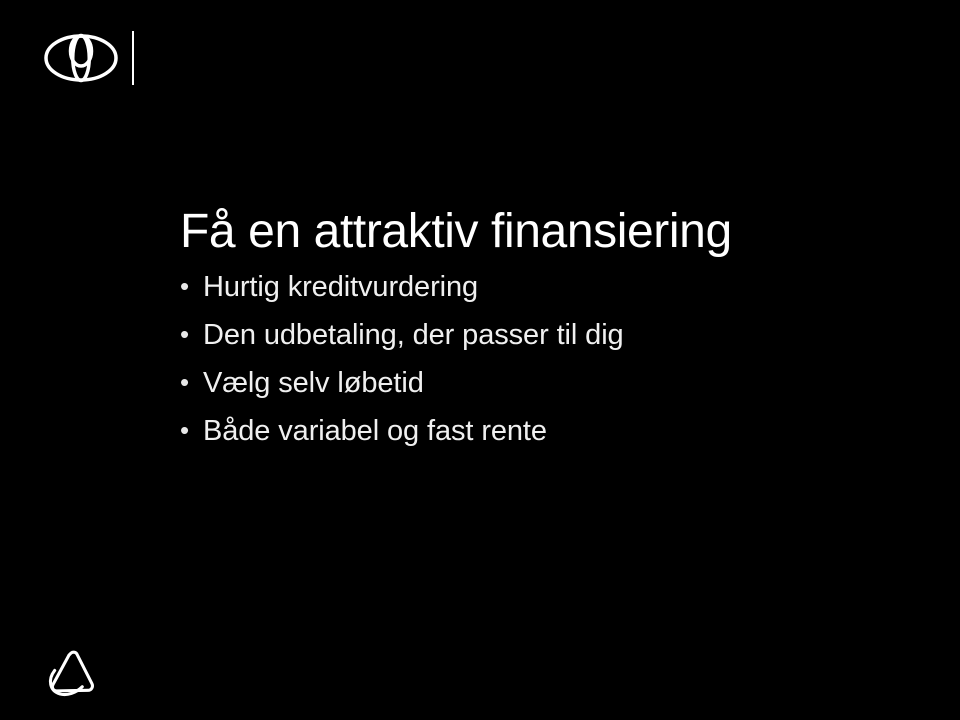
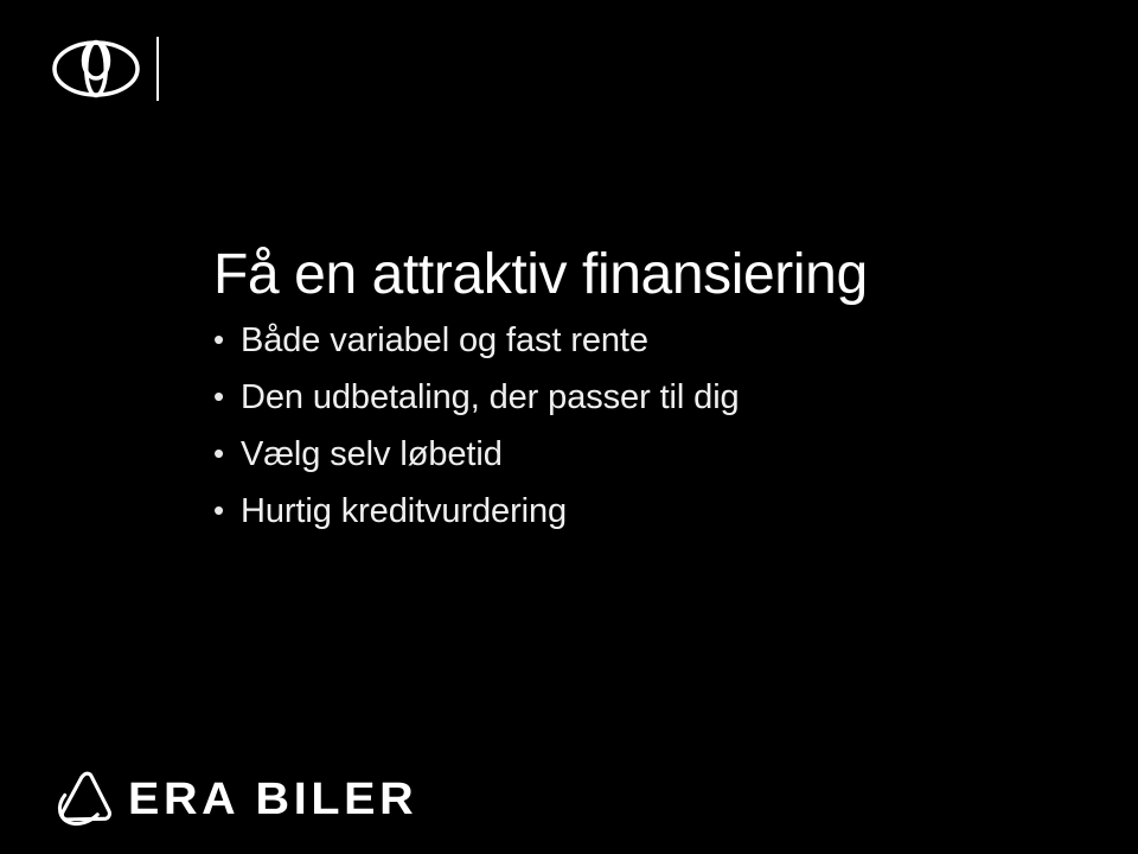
  Få en attraktiv finansiering
  •
- Hurtig kreditvurdering
+ Både variabel og fast rente
  •
  Den udbetaling, der passer til dig
  •
  Vælg selv løbetid
  •
- Både variabel og fast rente
+ Hurtig kreditvurdering
+ ERA BILER
